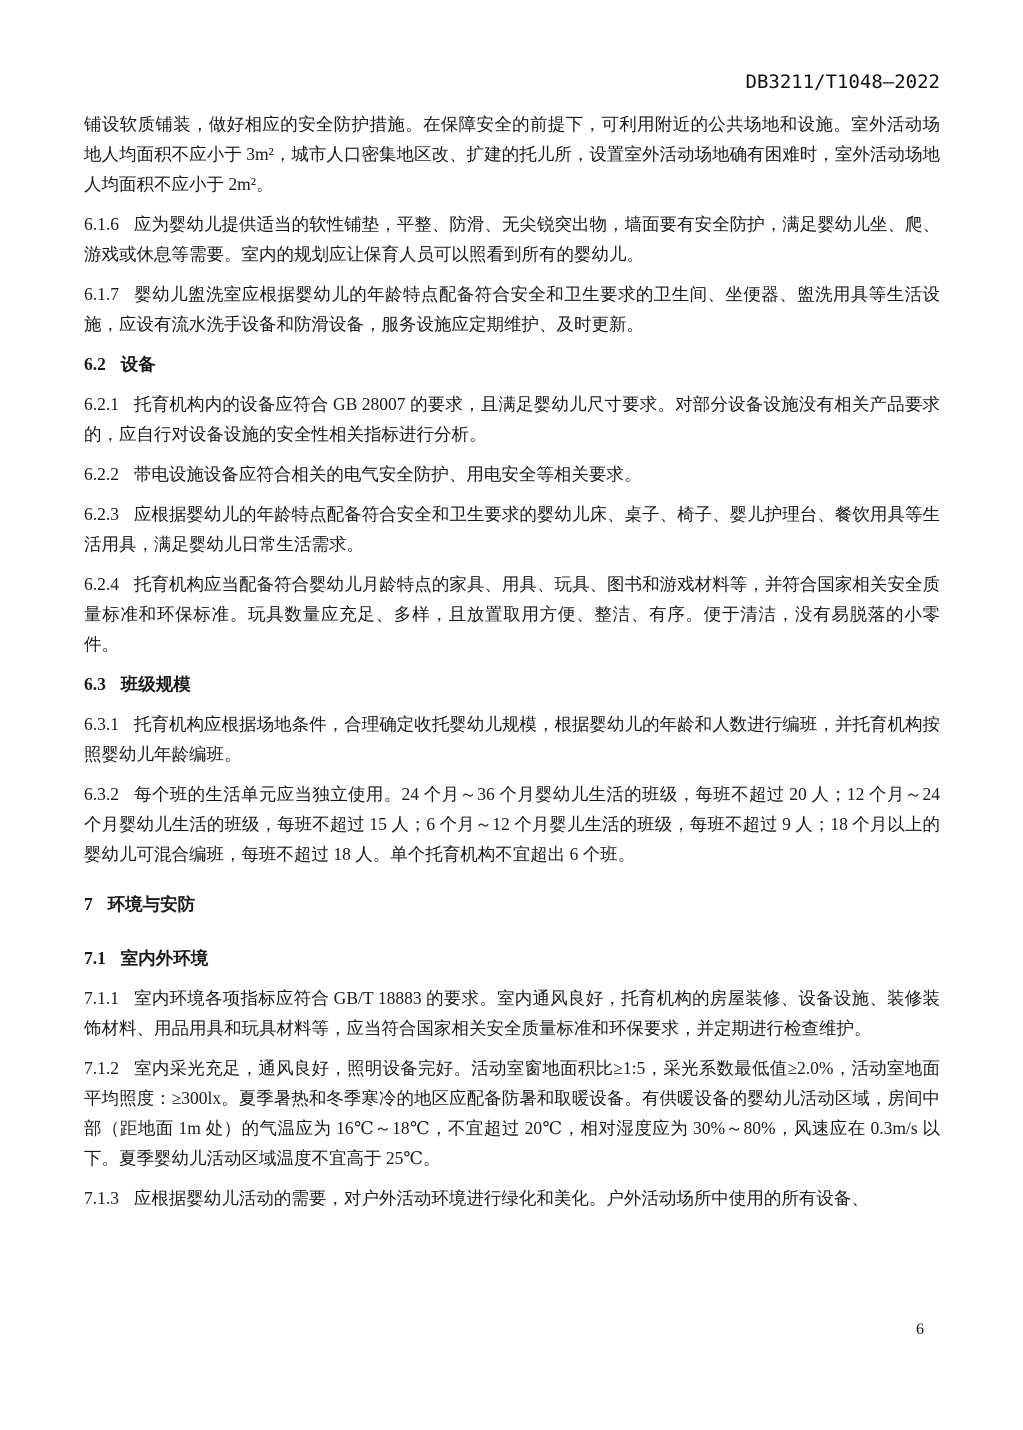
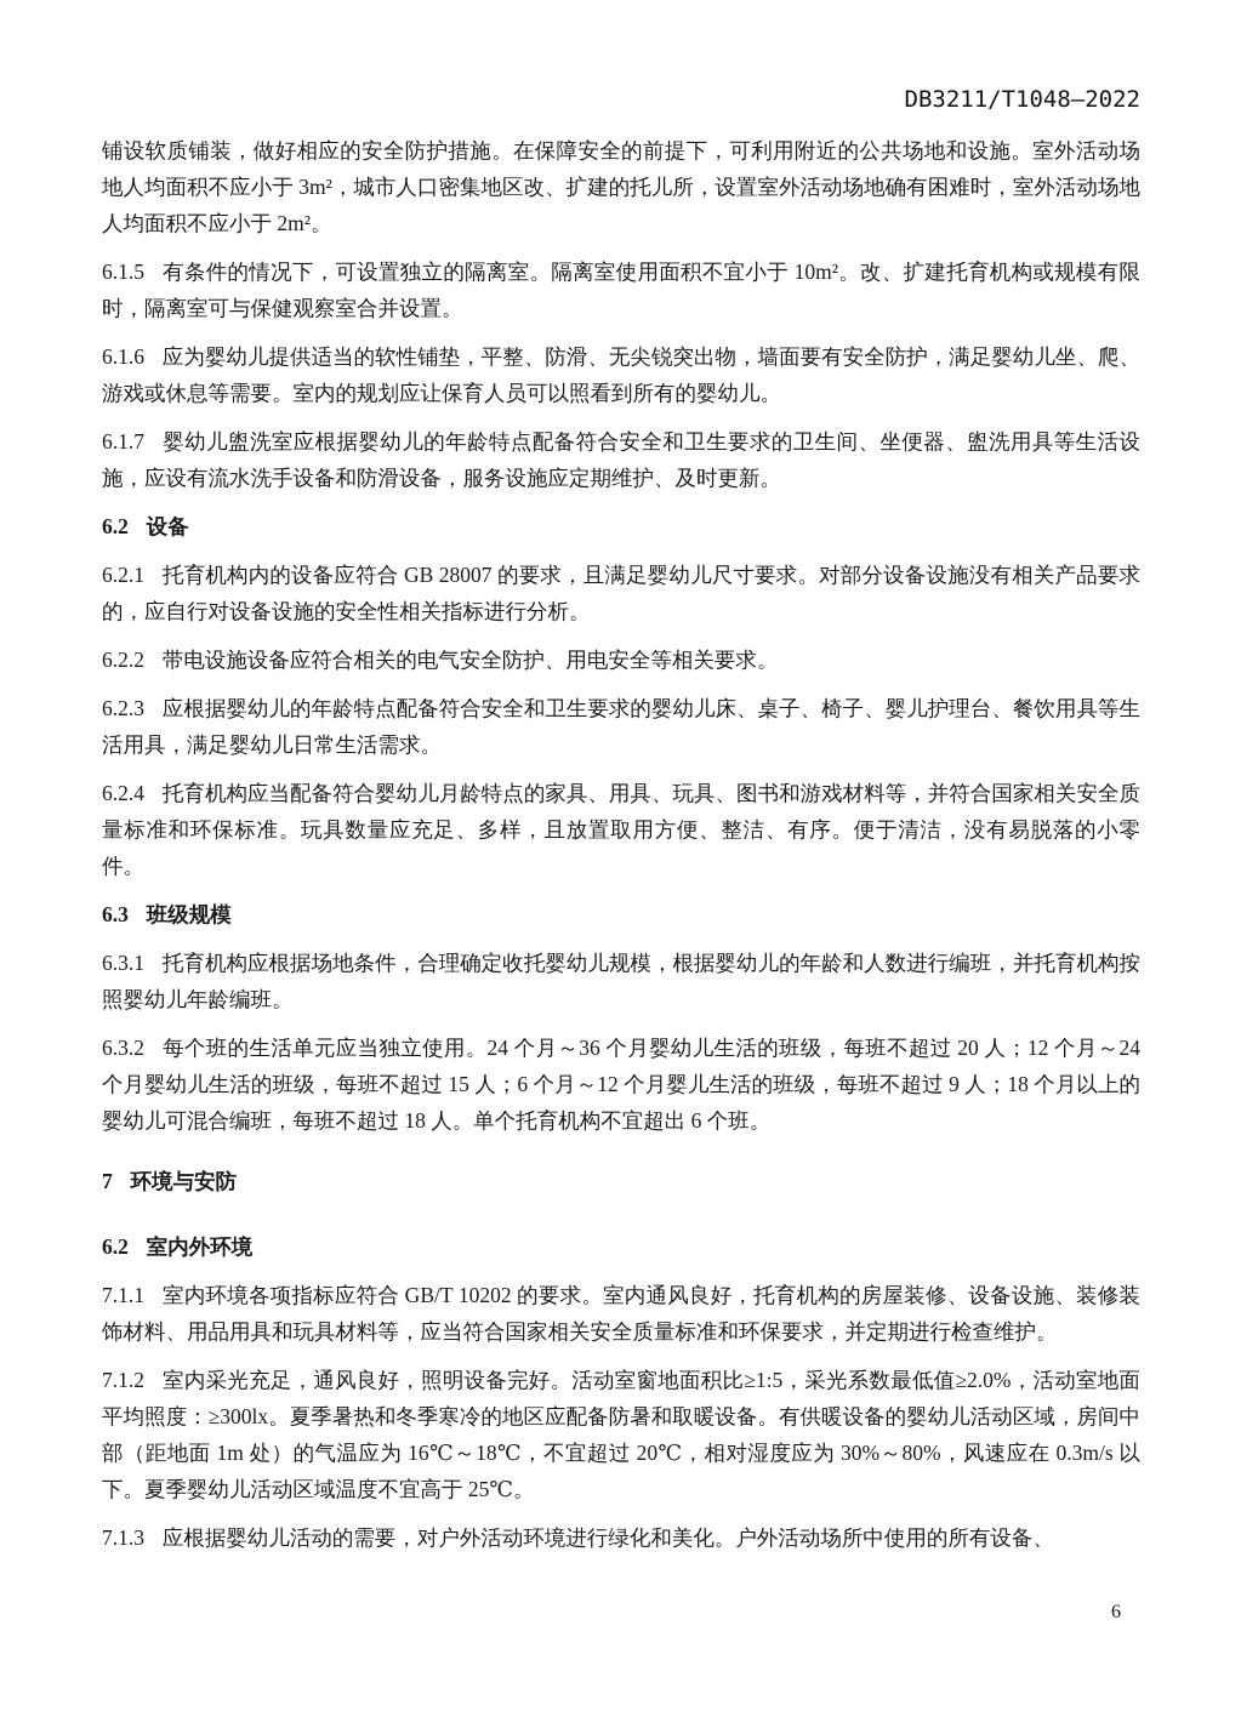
  DB3211/T1048—2022
  铺设软质铺装，做好相应的安全防护措施。在保障安全的前提下，可利用附近的公共场地和设施。室外活动场地人均面积不应小于 3m²，城市人口密集地区改、扩建的托儿所，设置室外活动场地确有困难时，室外活动场地人均面积不应小于 2m²。
+ 6.1.5 有条件的情况下，可设置独立的隔离室。隔离室使用面积不宜小于 10m²。改、扩建托育机构或规模有限时，隔离室可与保健观察室合并设置。
  6.1.6 应为婴幼儿提供适当的软性铺垫，平整、防滑、无尖锐突出物，墙面要有安全防护，满足婴幼儿坐、爬、游戏或休息等需要。室内的规划应让保育人员可以照看到所有的婴幼儿。
  6.1.7 婴幼儿盥洗室应根据婴幼儿的年龄特点配备符合安全和卫生要求的卫生间、坐便器、盥洗用具等生活设施，应设有流水洗手设备和防滑设备，服务设施应定期维护、及时更新。
  6.2 设备
  6.2.1 托育机构内的设备应符合 GB 28007 的要求，且满足婴幼儿尺寸要求。对部分设备设施没有相关产品要求的，应自行对设备设施的安全性相关指标进行分析。
  6.2.2 带电设施设备应符合相关的电气安全防护、用电安全等相关要求。
  6.2.3 应根据婴幼儿的年龄特点配备符合安全和卫生要求的婴幼儿床、桌子、椅子、婴儿护理台、餐饮用具等生活用具，满足婴幼儿日常生活需求。
  6.2.4 托育机构应当配备符合婴幼儿月龄特点的家具、用具、玩具、图书和游戏材料等，并符合国家相关安全质量标准和环保标准。玩具数量应充足、多样，且放置取用方便、整洁、有序。便于清洁，没有易脱落的小零件。
  6.3 班级规模
  6.3.1 托育机构应根据场地条件，合理确定收托婴幼儿规模，根据婴幼儿的年龄和人数进行编班，并托育机构按照婴幼儿年龄编班。
  6.3.2 每个班的生活单元应当独立使用。24 个月～36 个月婴幼儿生活的班级，每班不超过 20 人；12 个月～24 个月婴幼儿生活的班级，每班不超过 15 人；6 个月～12 个月婴儿生活的班级，每班不超过 9 人；18 个月以上的婴幼儿可混合编班，每班不超过 18 人。单个托育机构不宜超出 6 个班。
  7 环境与安防
- 7.1 室内外环境
+ 6.2 室内外环境
- 7.1.1 室内环境各项指标应符合 GB/T 18883 的要求。室内通风良好，托育机构的房屋装修、设备设施、装修装饰材料、用品用具和玩具材料等，应当符合国家相关安全质量标准和环保要求，并定期进行检查维护。
+ 7.1.1 室内环境各项指标应符合 GB/T 10202 的要求。室内通风良好，托育机构的房屋装修、设备设施、装修装饰材料、用品用具和玩具材料等，应当符合国家相关安全质量标准和环保要求，并定期进行检查维护。
  7.1.2 室内采光充足，通风良好，照明设备完好。活动室窗地面积比≥1:5，采光系数最低值≥2.0%，活动室地面平均照度：≥300lx。夏季暑热和冬季寒冷的地区应配备防暑和取暖设备。有供暖设备的婴幼儿活动区域，房间中部（距地面 1m 处）的气温应为 16℃～18℃，不宜超过 20℃，相对湿度应为 30%～80%，风速应在 0.3m/s 以下。夏季婴幼儿活动区域温度不宜高于 25℃。
  7.1.3 应根据婴幼儿活动的需要，对户外活动环境进行绿化和美化。户外活动场所中使用的所有设备、
  6
